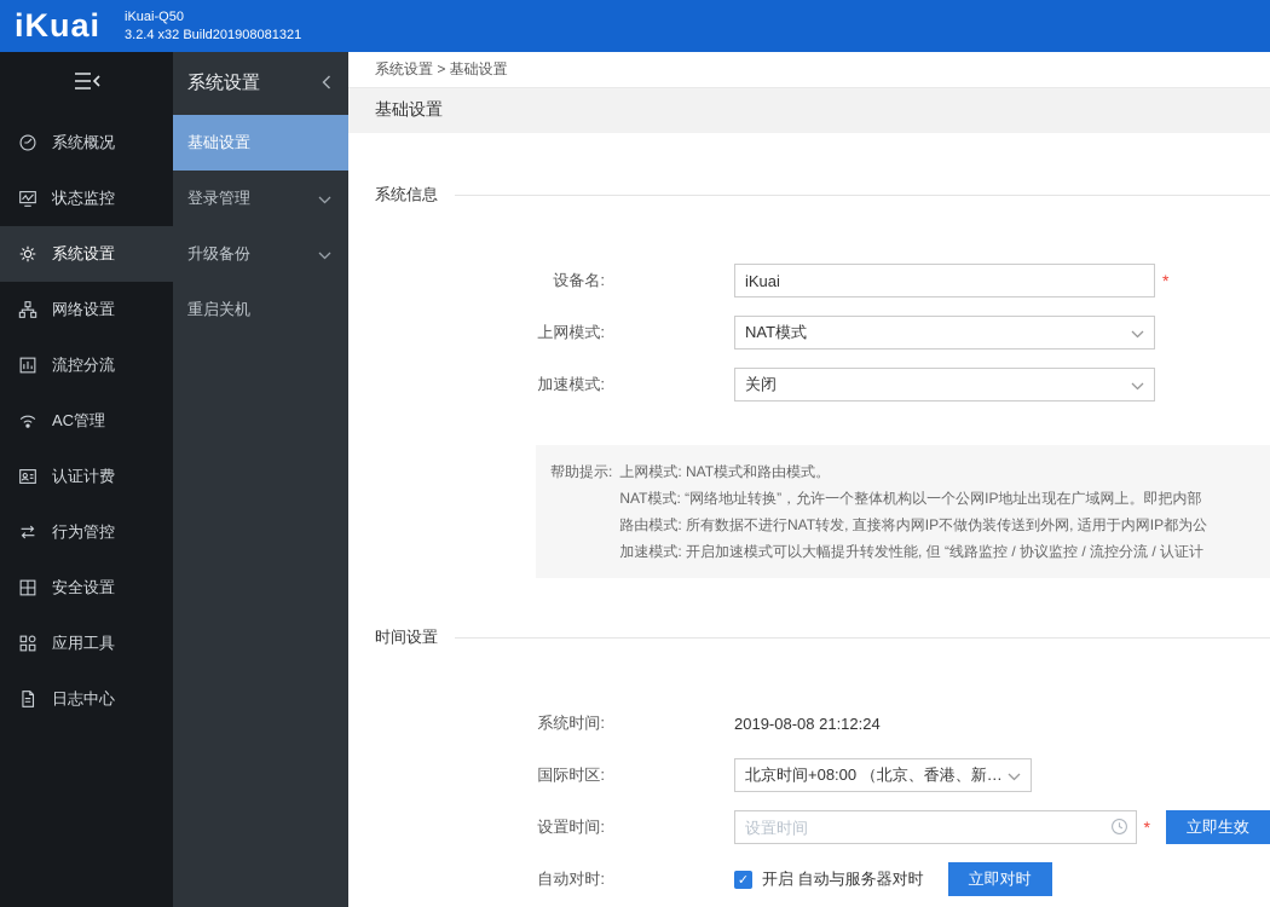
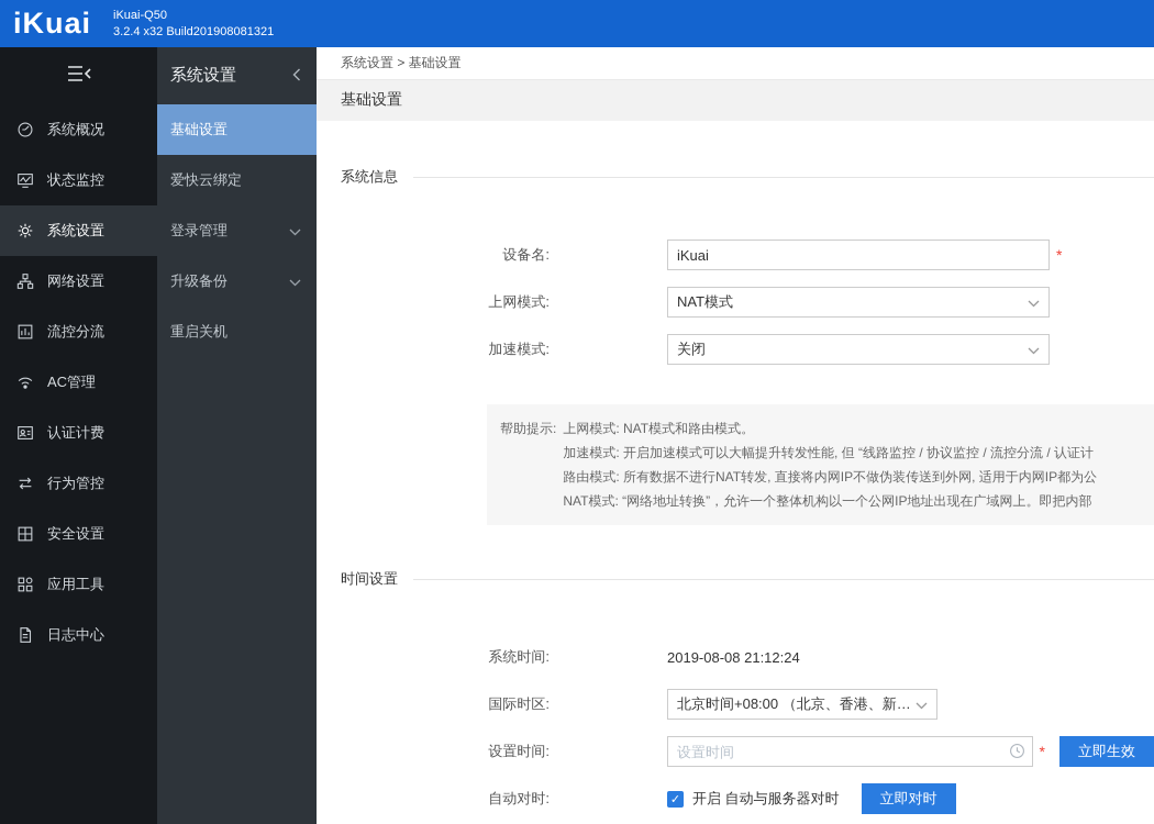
  iKuai
  iKuai-Q50
  3.2.4 x32 Build201908081321
  系统概况
  状态监控
  系统设置
  网络设置
  流控分流
  AC管理
  认证计费
  行为管控
  安全设置
  应用工具
  日志中心
  系统设置
  基础设置
+ 爱快云绑定
  登录管理
  升级备份
  重启关机
  系统设置 > 基础设置
  基础设置
  系统信息
  设备名:
  iKuai
  *
  上网模式:
  NAT模式
  加速模式:
  关闭
  帮助提示:
  上网模式: NAT模式和路由模式。
- NAT模式: “网络地址转换”，允许一个整体机构以一个公网IP地址出现在广域网上。即把内部
+ 加速模式: 开启加速模式可以大幅提升转发性能, 但 “线路监控 / 协议监控 / 流控分流 / 认证计
  路由模式: 所有数据不进行NAT转发, 直接将内网IP不做伪装传送到外网, 适用于内网IP都为公
- 加速模式: 开启加速模式可以大幅提升转发性能, 但 “线路监控 / 协议监控 / 流控分流 / 认证计
+ NAT模式: “网络地址转换”，允许一个整体机构以一个公网IP地址出现在广域网上。即把内部
  时间设置
  系统时间:
  2019-08-08 21:12:24
  国际时区:
  北京时间+08:00 （北京、香港、新加
  设置时间:
  设置时间
  *
  立即生效
  自动对时:
  开启 自动与服务器对时
  立即对时
